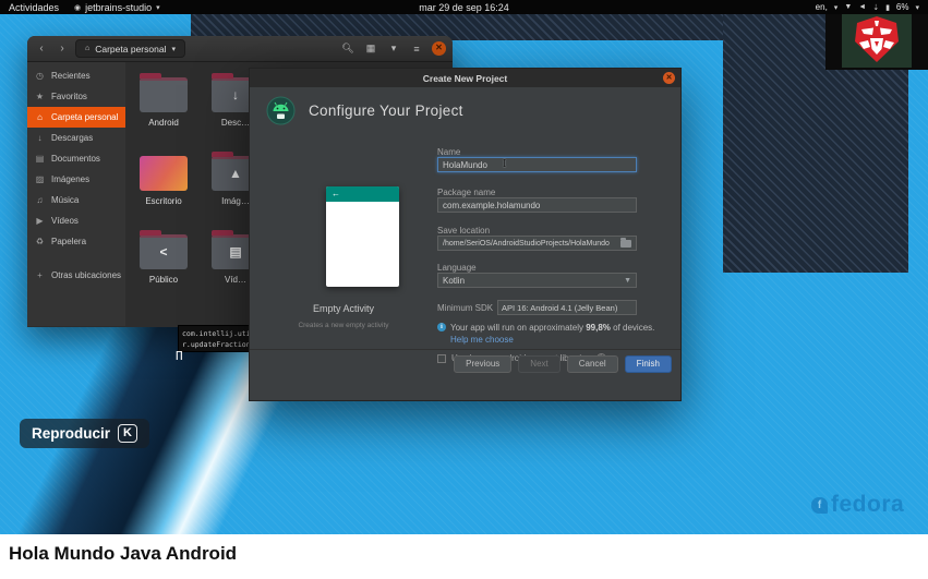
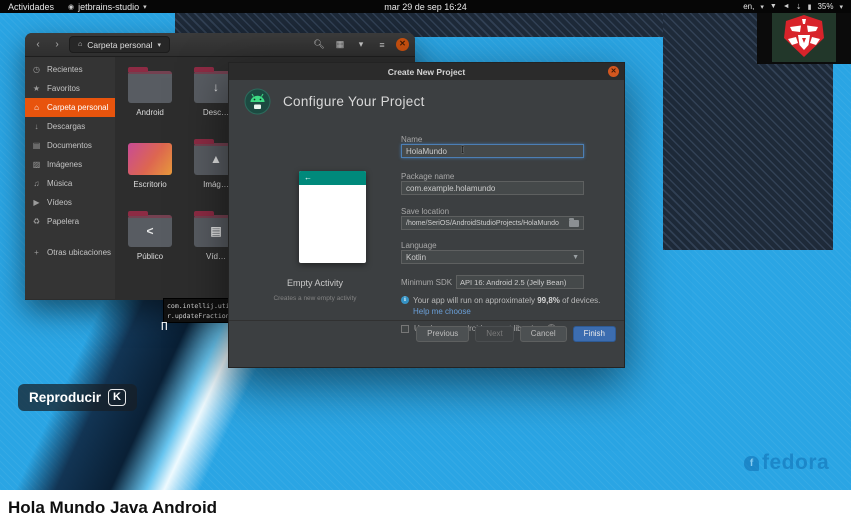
  Actividades
  jetbrains-studio
  mar 29 de sep 16:24
  en,
- 6%
+ 35%
  ‹
  ›
  Carpeta personal
  🔍︎
  ▦
  ▾
  ≡
  ✕
  ◷
  Recientes
  ★
  Favoritos
  ⌂
  Carpeta personal
  ↓
  Descargas
  ▤
  Documentos
  ▨
  Imágenes
  ♫
  Música
  ▶
  Vídeos
  ♻
  Papelera
  +
  Otras ubicaciones
  Android
  ↓
  Desc…
  Escritorio
  ▲
  Imág…
  <
  Público
  ▤
  Víd…
  com.intellij.ut
  r.updateFractio
  Π
  Create New Project
  Configure Your Project
  ←
  Empty Activity
  Name
  HolaMundo
  I
  Package name
  com.example.holamundo
  Save location
  Language
  Kotlin
  Minimum SDK
- API 16: Android 4.1 (Jelly Bean)
+ API 16: Android 2.5 (Jelly Bean)
  Your app will run on approximately 99,8% of devices.
  Help me choose
  Previous
  Next
  Cancel
  Finish
  Reproducir
  K
  f
  fedora
  Hola Mundo Java Android
